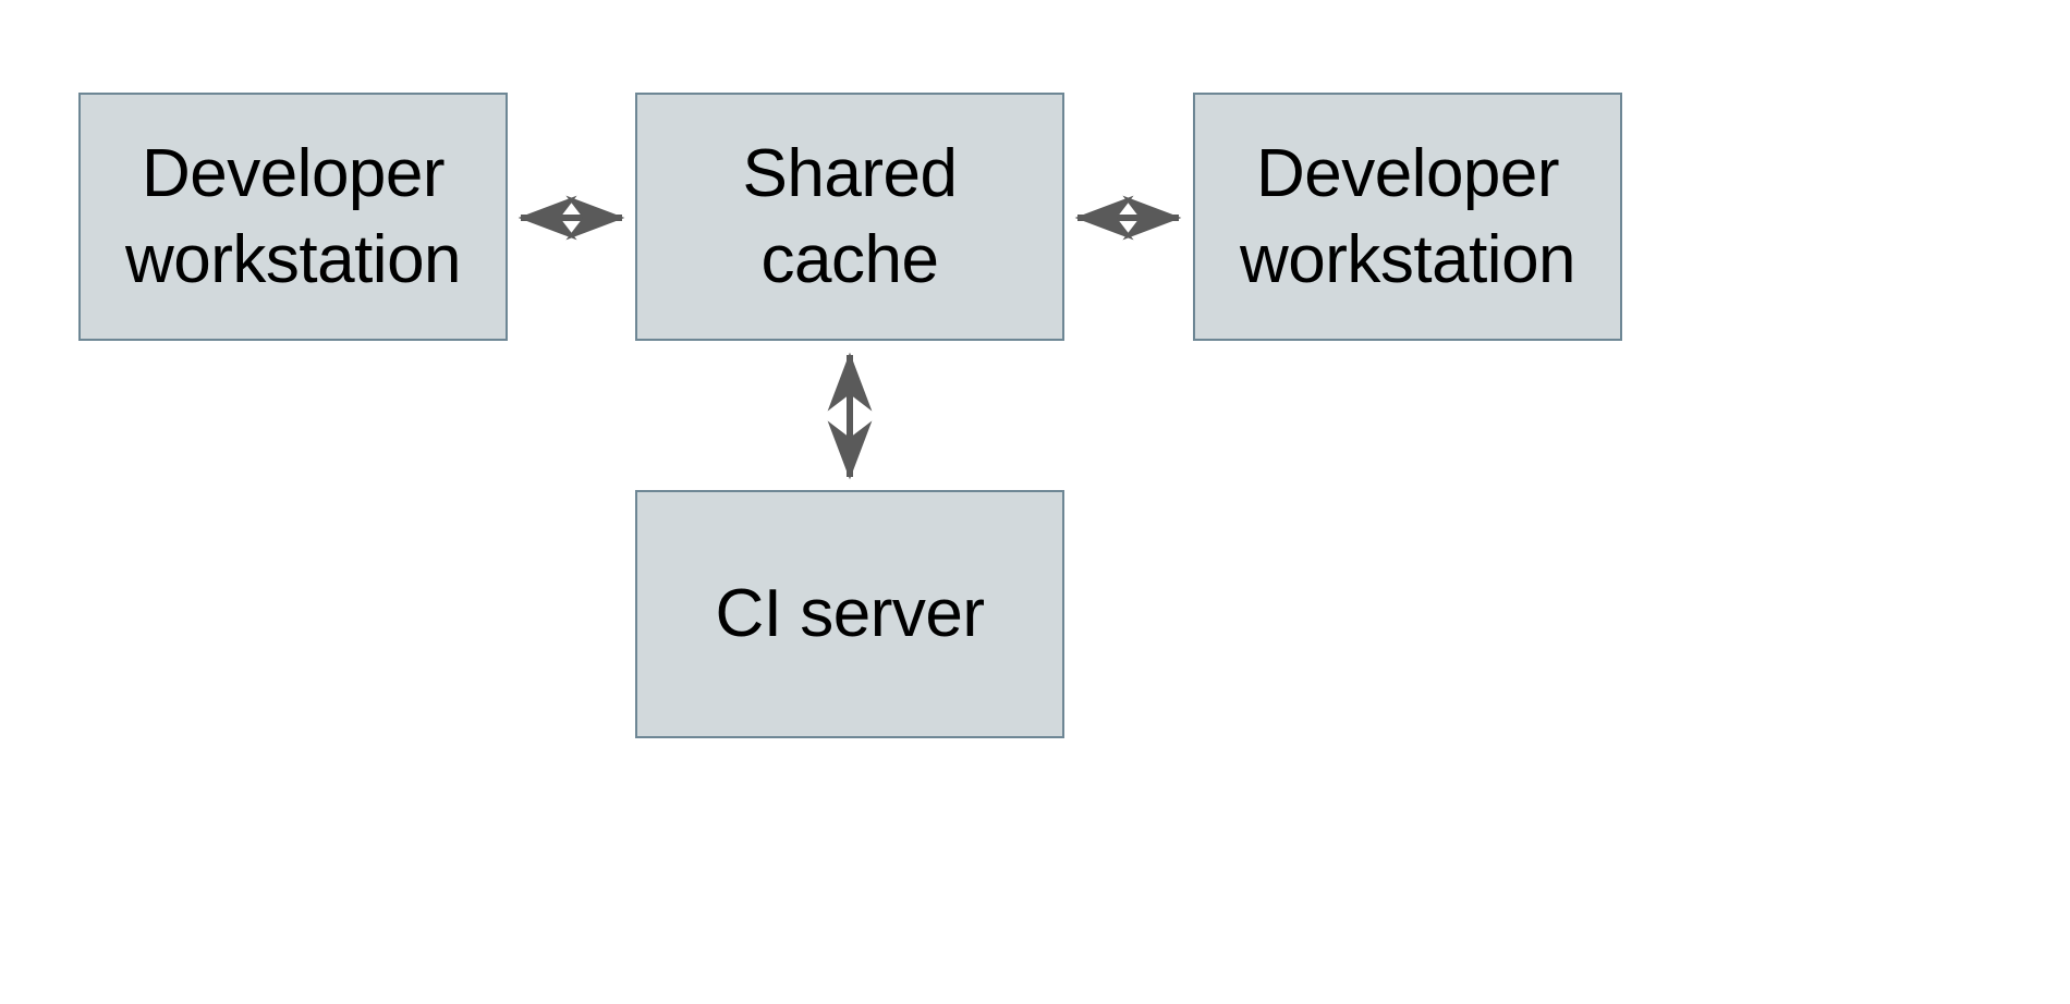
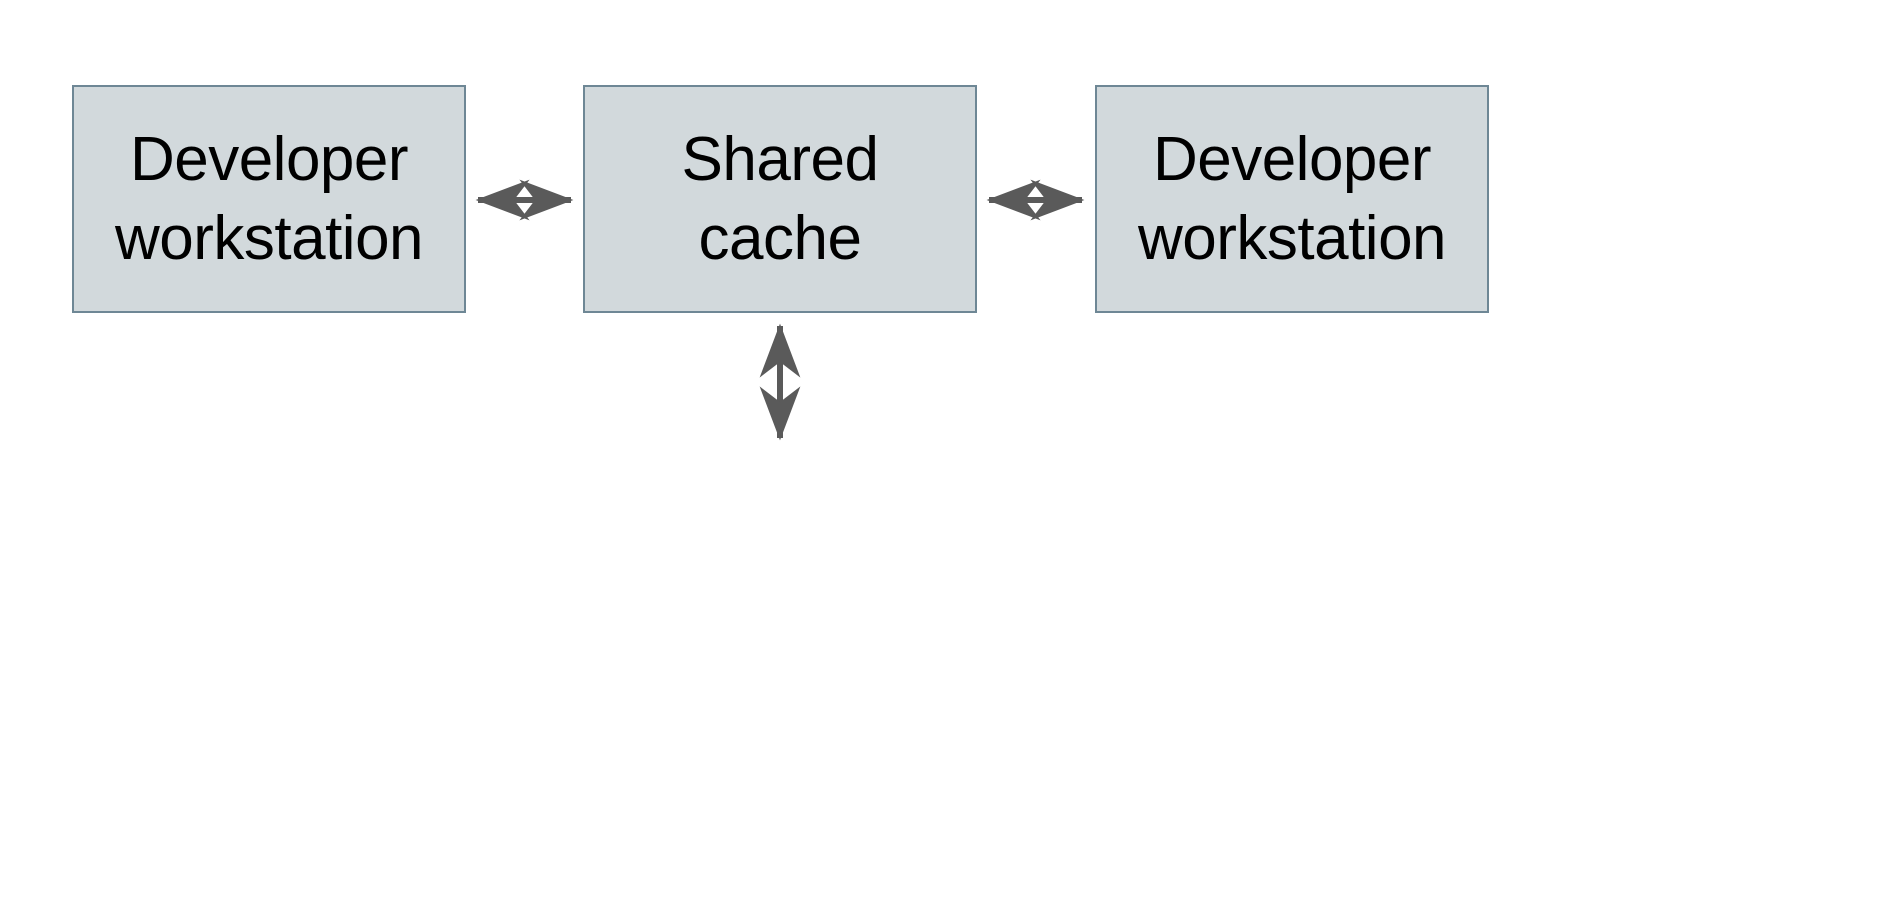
  Developer
  workstation
  Shared
  cache
  Developer
  workstation
- CI server
